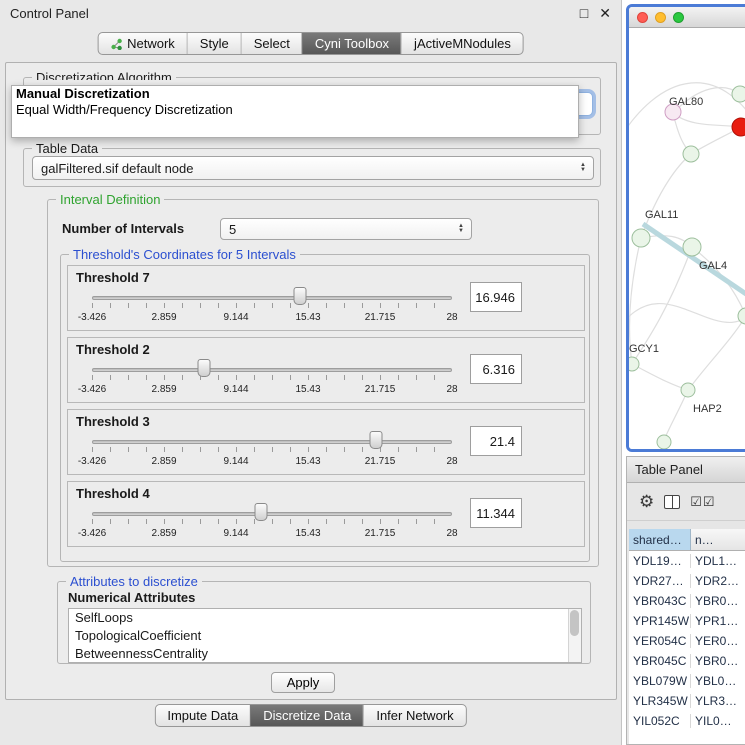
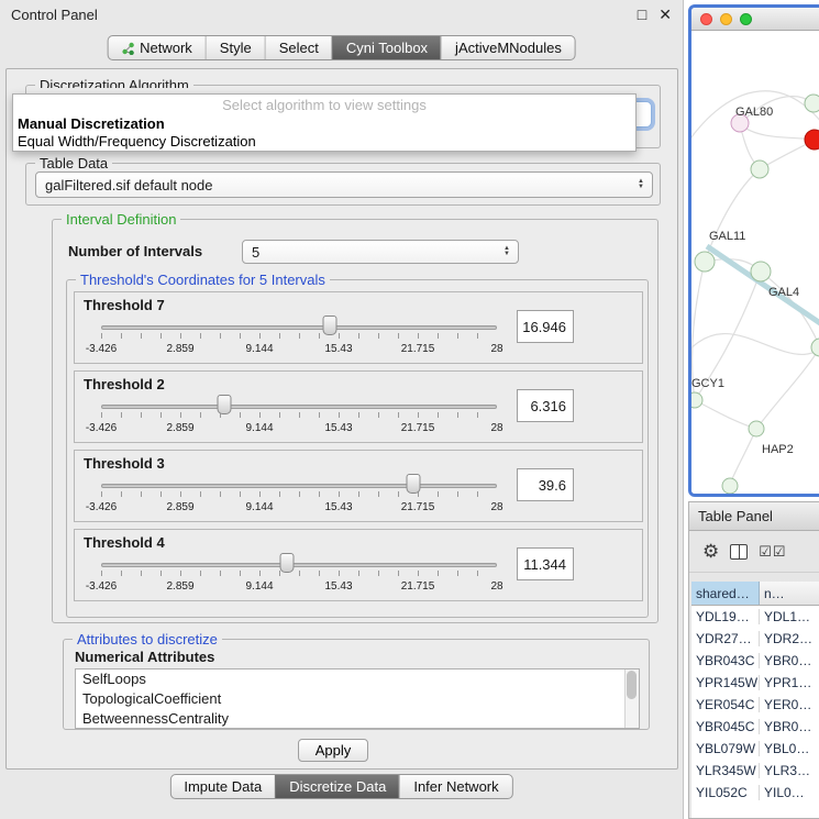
  Control Panel
  □
  ✕
  Network
  Style
  Select
  Cyni Toolbox
  jActiveMNodules
  Discretization Algorithm
+ Select algorithm to view settings
  Manual Discretization
  Equal Width/Frequency Discretization
  Table Data
  galFiltered.sif default node
  Interval Definition
  Number of Intervals
  5
  Threshold's Coordinates for 5 Intervals
  Threshold 7
  -3.426
  2.859
  9.144
  15.43
  21.715
  28
  16.946
  Threshold 2
  -3.426
  2.859
  9.144
  15.43
  21.715
  28
  6.316
  Threshold 3
  -3.426
  2.859
  9.144
  15.43
  21.715
  28
- 21.4
+ 39.6
  Threshold 4
  -3.426
  2.859
  9.144
  15.43
  21.715
  28
  11.344
  Attributes to discretize
  Numerical Attributes
  SelfLoops
  TopologicalCoefficient
  BetweennessCentrality
  Apply
  Impute Data
  Discretize Data
  Infer Network
  GAL80
  GAL11
  GAL4
  GCY1
  HAP2
  Table Panel
  ⚙
  ☑☑
  shared…
  n…
  YDL19…
  YDL1…
  YDR27…
  YDR2…
  YBR043C
  YBR0…
  YPR145W
  YPR1…
  YER054C
  YER0…
  YBR045C
  YBR0…
  YBL079W
  YBL0…
  YLR345W
  YLR3…
  YIL052C
  YIL0…
